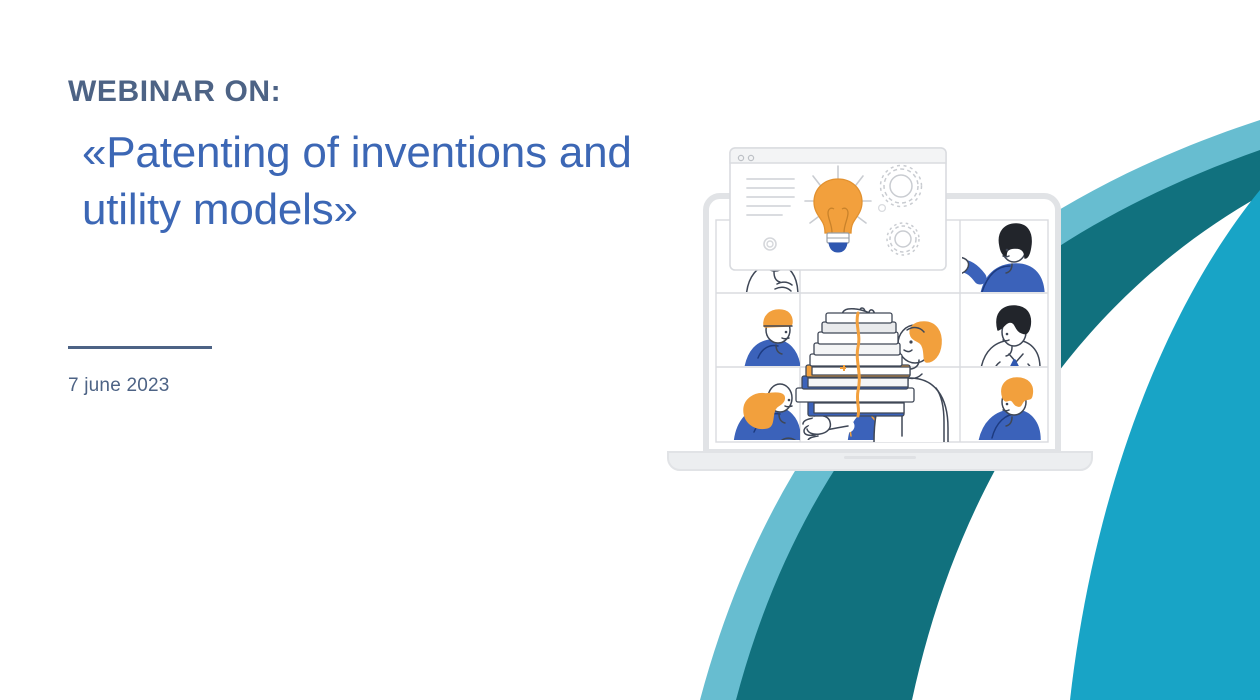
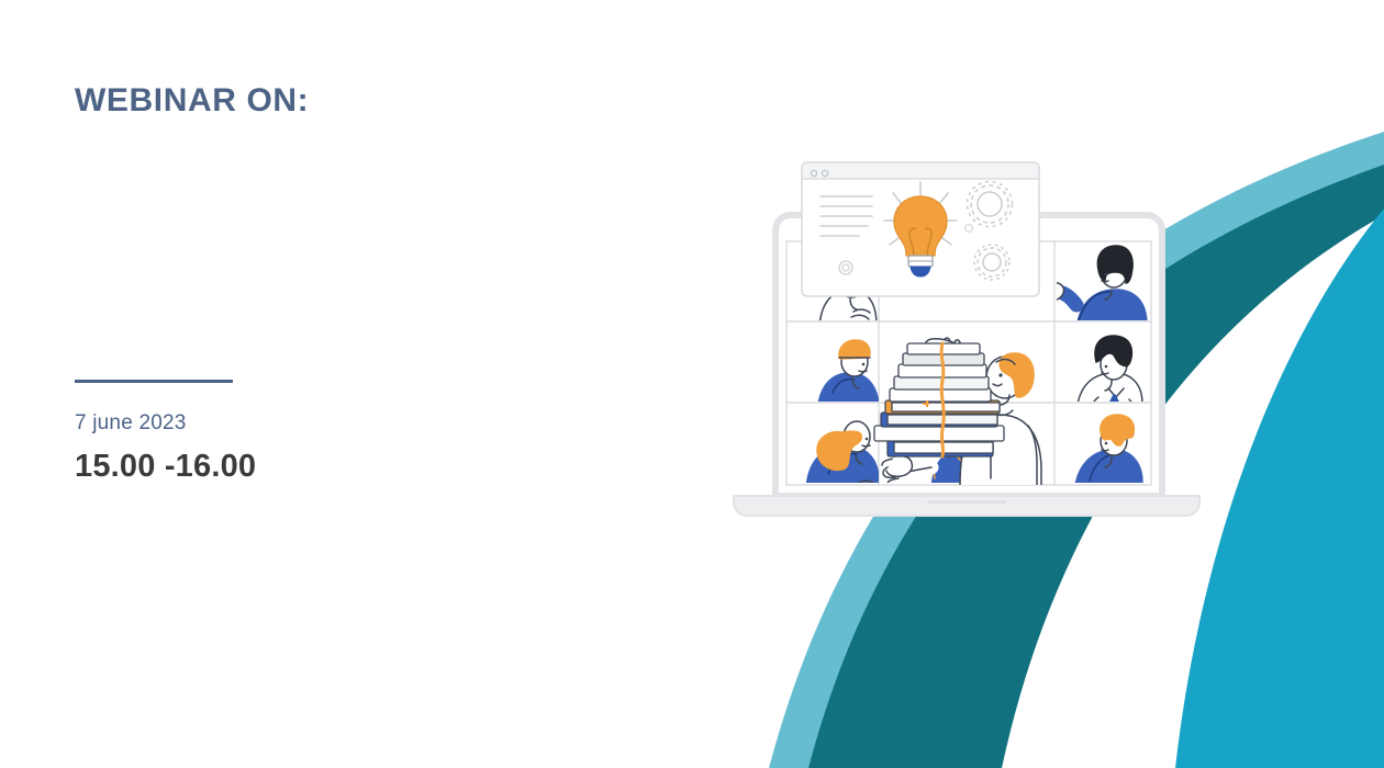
  WEBINAR ON:
- «Patenting of inventions and utility models»
  7 june 2023
+ 15.00 -16.00
